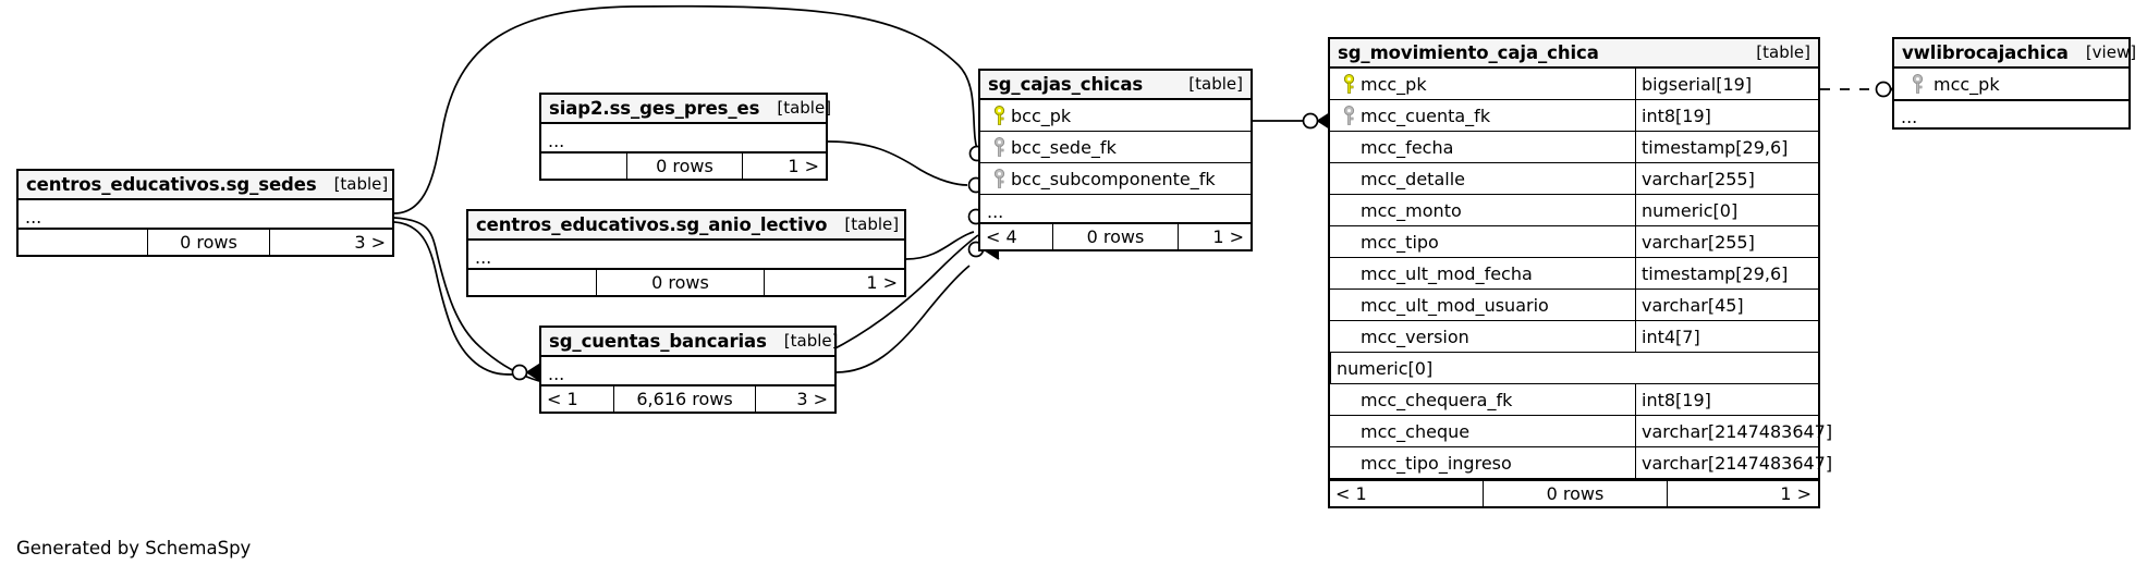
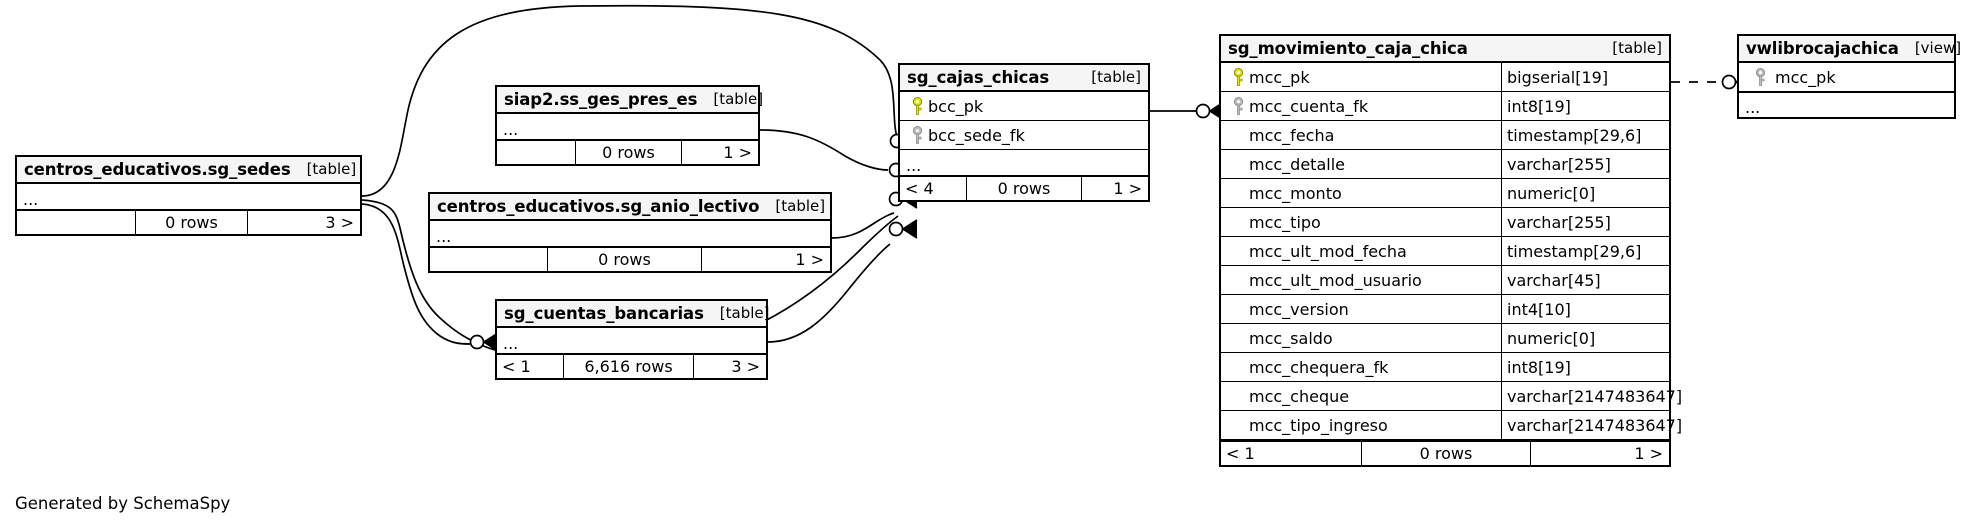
  centros_educativos.sg_sedes
  [table]
  ...
  0 rows
  3 >
  siap2.ss_ges_pres_es
  [table]
  ...
  0 rows
  1 >
  centros_educativos.sg_anio_lectivo
  [table]
  ...
  0 rows
  1 >
  sg_cuentas_bancarias
  [table]
  ...
  < 1
  6,616 rows
  3 >
  sg_cajas_chicas
  [table]
  bcc_pk
  bcc_sede_fk
- bcc_subcomponente_fk
  ...
  < 4
  0 rows
  1 >
  sg_movimiento_caja_chica
  [table]
  mcc_pk
  bigserial[19]
  mcc_cuenta_fk
  int8[19]
  mcc_fecha
  timestamp[29,6]
  mcc_detalle
  varchar[255]
  mcc_monto
  numeric[0]
  mcc_tipo
  varchar[255]
  mcc_ult_mod_fecha
  timestamp[29,6]
  mcc_ult_mod_usuario
  varchar[45]
  mcc_version
- int4[7]
+ int4[10]
+ mcc_saldo
  numeric[0]
  mcc_chequera_fk
  int8[19]
  mcc_cheque
  varchar[2147483647]
  mcc_tipo_ingreso
  varchar[2147483647]
  < 1
  0 rows
  1 >
  vwlibrocajachica
  [view]
  mcc_pk
  ...
  Generated by SchemaSpy
